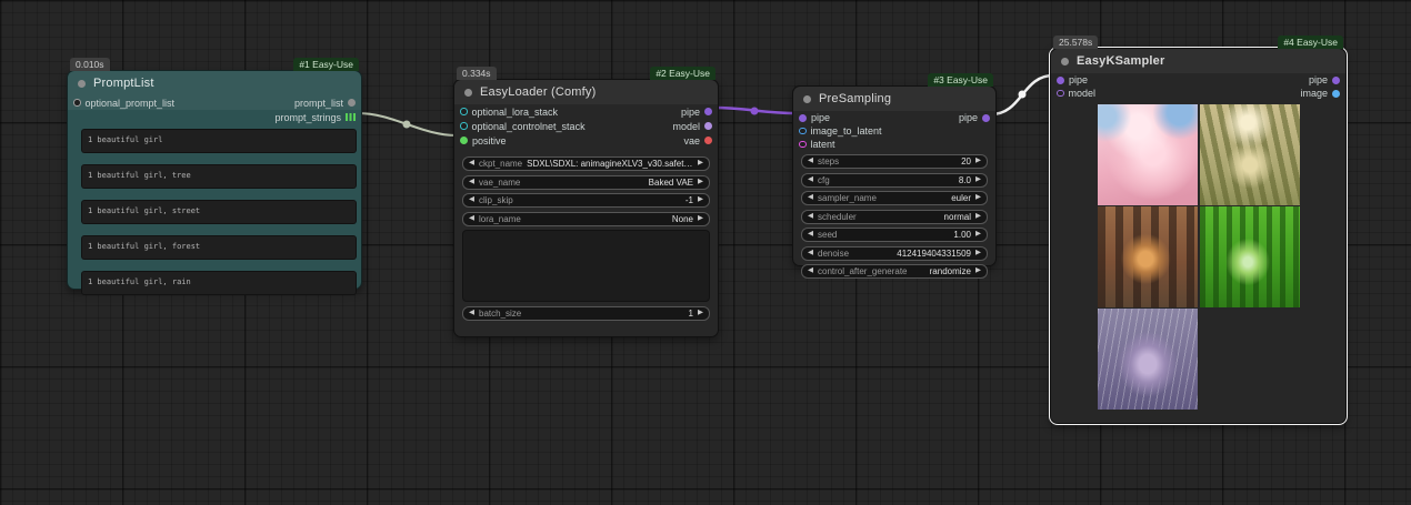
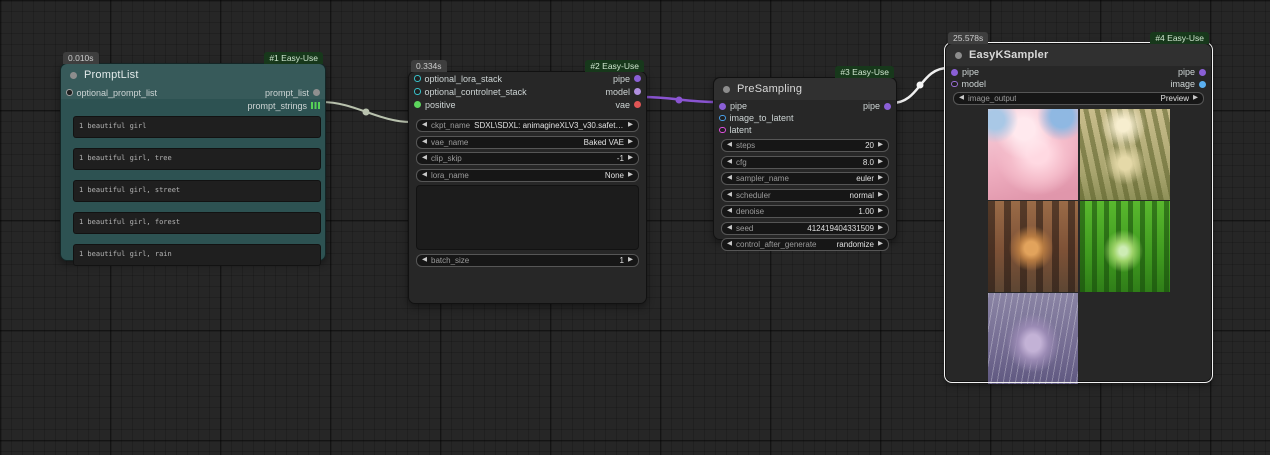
  0.010s
  #1 Easy-Use
  PromptList
  optional_prompt_list
  prompt_list
  prompt_strings
  1 beautiful girl
  1 beautiful girl, tree
  1 beautiful girl, street
  1 beautiful girl, forest
  1 beautiful girl, rain
  0.334s
  #2 Easy-Use
- EasyLoader (Comfy)
  optional_lora_stack
  pipe
  optional_controlnet_stack
  model
  positive
  vae
  ckpt_name
  SDXL\SDXL: animagineXLV3_v30.safeten
  vae_name
  Baked VAE
  clip_skip
  -1
  lora_name
  None
  batch_size
  1
  #3 Easy-Use
  PreSampling
  pipe
  pipe
  image_to_latent
  latent
  steps
  20
  cfg
  8.0
  sampler_name
  euler
  scheduler
  normal
- seed
+ denoise
  1.00
- denoise
+ seed
  412419404331509
  control_after_generate
  randomize
  25.578s
  #4 Easy-Use
  EasyKSampler
  pipe
  pipe
  model
  image
+ image_output
+ Preview
